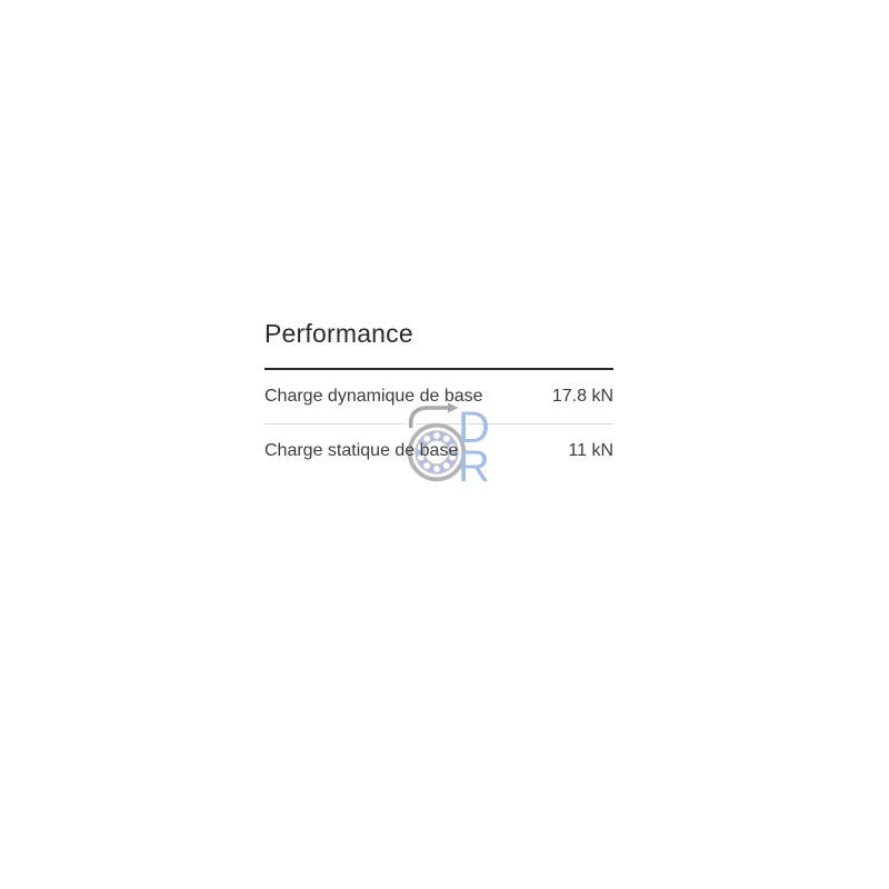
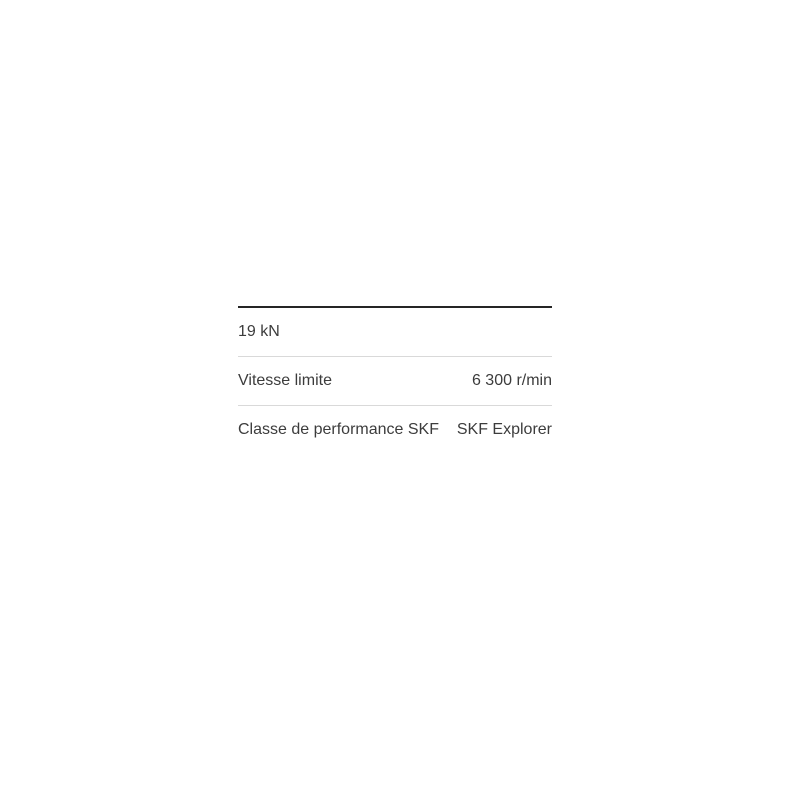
- D
- R
- Performance
- Charge dynamique de base
- 17.8 kN
- Charge statique de base
- 11 kN
+ 19 kN
+ Vitesse limite
+ 6 300 r/min
+ Classe de performance SKF
+ SKF Explorer
